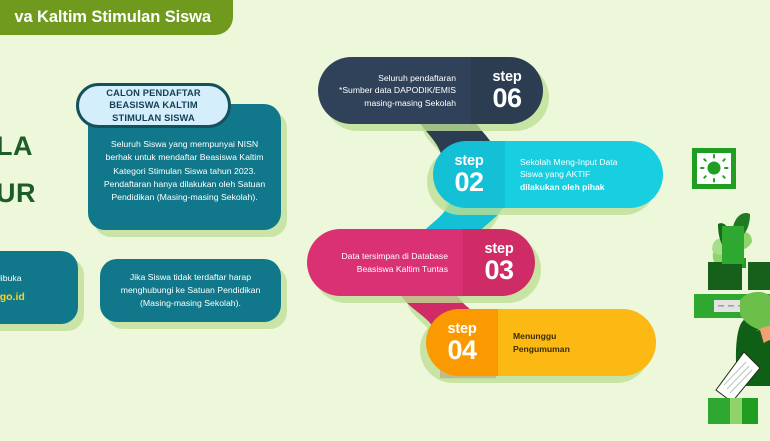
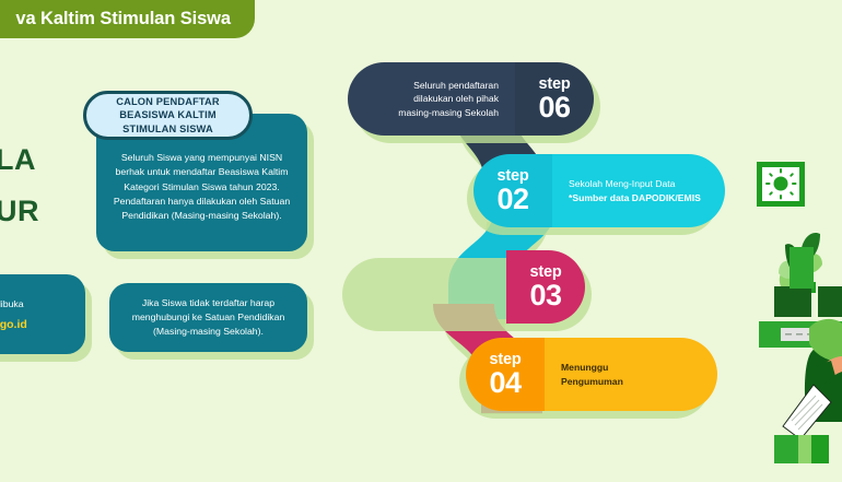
  va Kaltim Stimulan Siswa
  LA
  UR
  Seluruh Siswa yang mempunyai NISN berhak untuk mendaftar Beasiswa Kaltim Kategori Stimulan Siswa tahun 2023. Pendaftaran hanya dilakukan oleh Satuan Pendidikan (Masing-masing Sekolah).
  CALON PENDAFTAR
  BEASISWA KALTIM
  STIMULAN SISWA
  Jika Siswa tidak terdaftar harap menghubungi ke Satuan Pendidikan (Masing-masing Sekolah).
  step
  06
  Seluruh pendaftaran
- *Sumber data DAPODIK/EMIS
+ dilakukan oleh pihak
  masing-masing Sekolah
  step
  02
  Sekolah Meng-Input Data
- Siswa yang AKTIF
- dilakukan oleh pihak
+ *Sumber data DAPODIK/EMIS
  step
  03
- Data tersimpan di Database
- Beasiswa Kaltim Tuntas
  step
  04
  Menunggu
  Pengumuman
